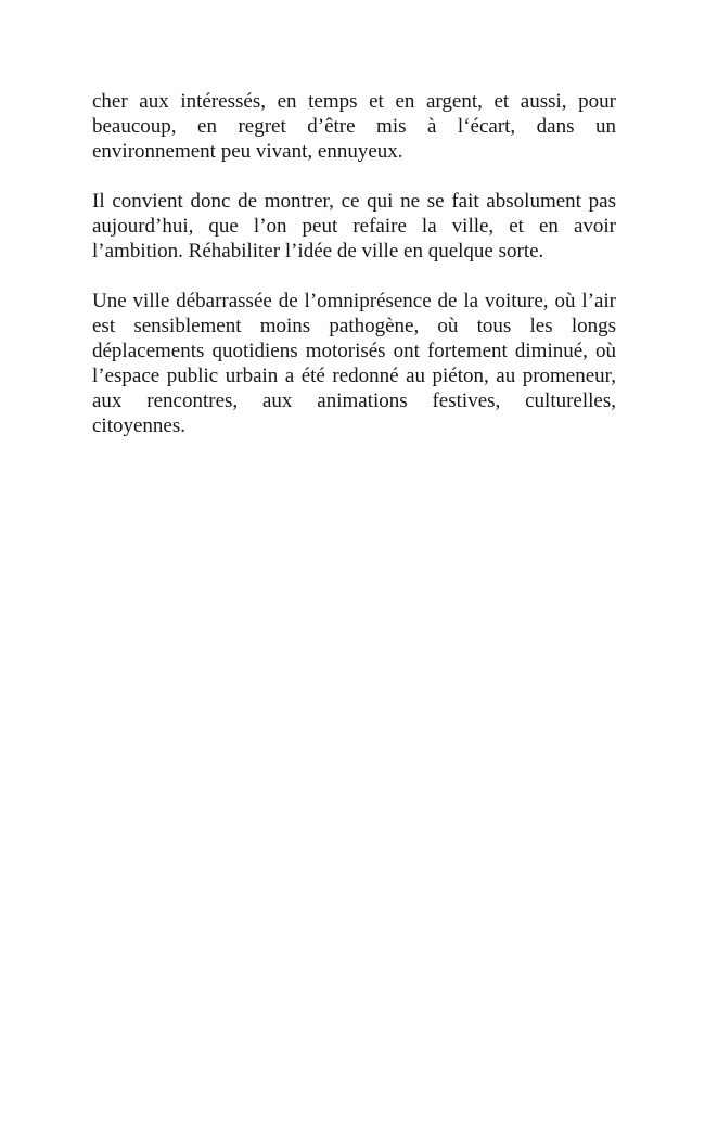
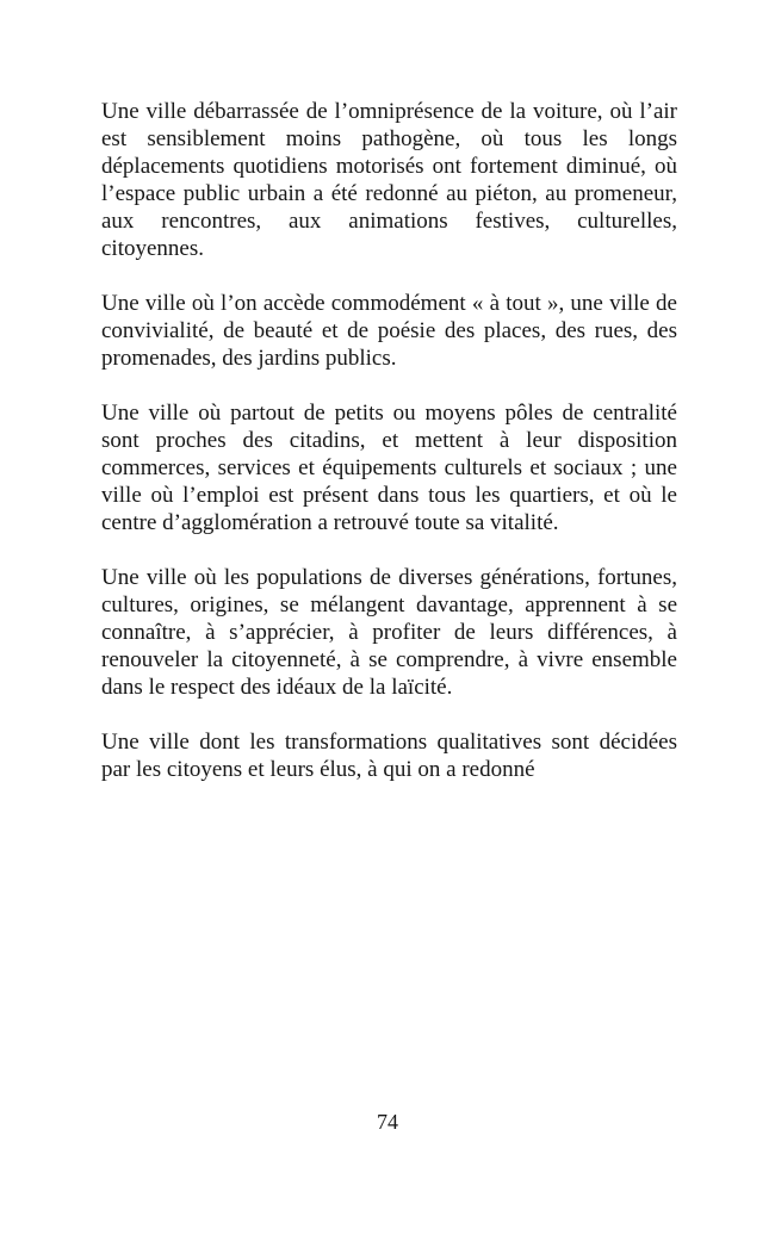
- cher aux intéressés, en temps et en argent, et aussi, pour beaucoup, en regret d’être mis à l‘écart, dans un environnement peu vivant, ennuyeux.
- Il convient donc de montrer, ce qui ne se fait absolument pas aujourd’hui, que l’on peut refaire la ville, et en avoir l’ambition. Réhabiliter l’idée de ville en quelque sorte.
  Une ville débarrassée de l’omniprésence de la voiture, où l’air est sensiblement moins pathogène, où tous les longs déplacements quotidiens motorisés ont fortement diminué, où l’espace public urbain a été redonné au piéton, au promeneur, aux rencontres, aux animations festives, culturelles, citoyennes.
+ Une ville où l’on accède commodément « à tout », une ville de convivialité, de beauté et de poésie des places, des rues, des promenades, des jardins publics.
+ Une ville où partout de petits ou moyens pôles de centralité sont proches des citadins, et mettent à leur disposition commerces, services et équipements culturels et sociaux ; une ville où l’emploi est présent dans tous les quartiers, et où le centre d’agglomération a retrouvé toute sa vitalité.
+ Une ville où les populations de diverses générations, fortunes, cultures, origines, se mélangent davantage, apprennent à se connaître, à s’apprécier, à profiter de leurs différences, à renouveler la citoyenneté, à se comprendre, à vivre ensemble dans le respect des idéaux de la laïcité.
+ Une ville dont les transformations qualitatives sont décidées par les citoyens et leurs élus, à qui on a redonné
+ 74
